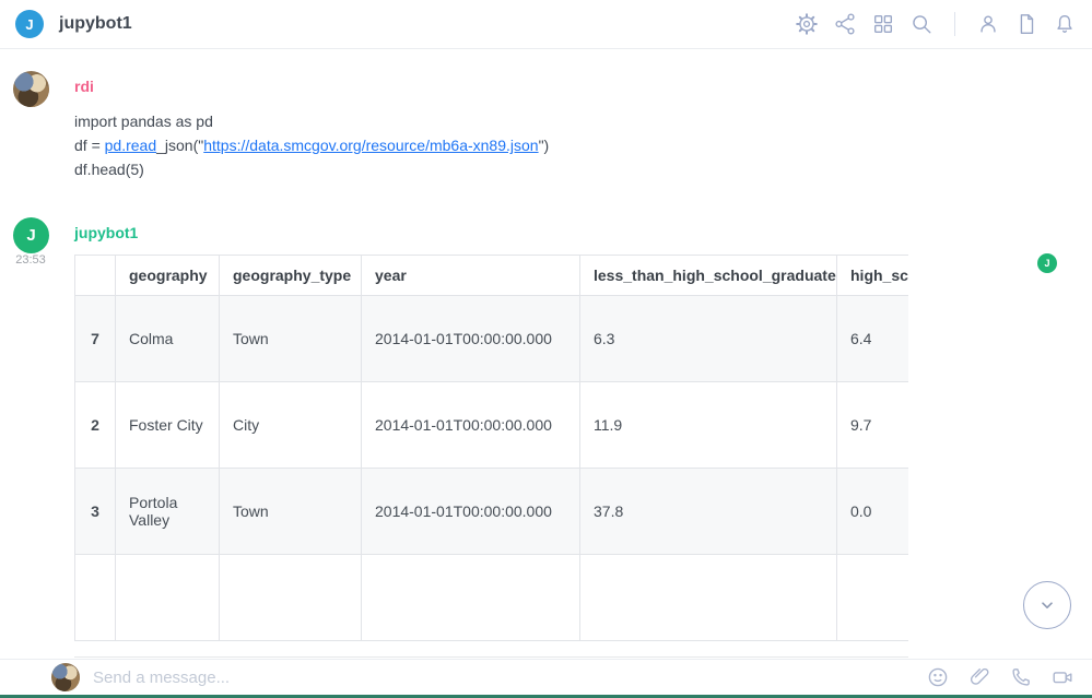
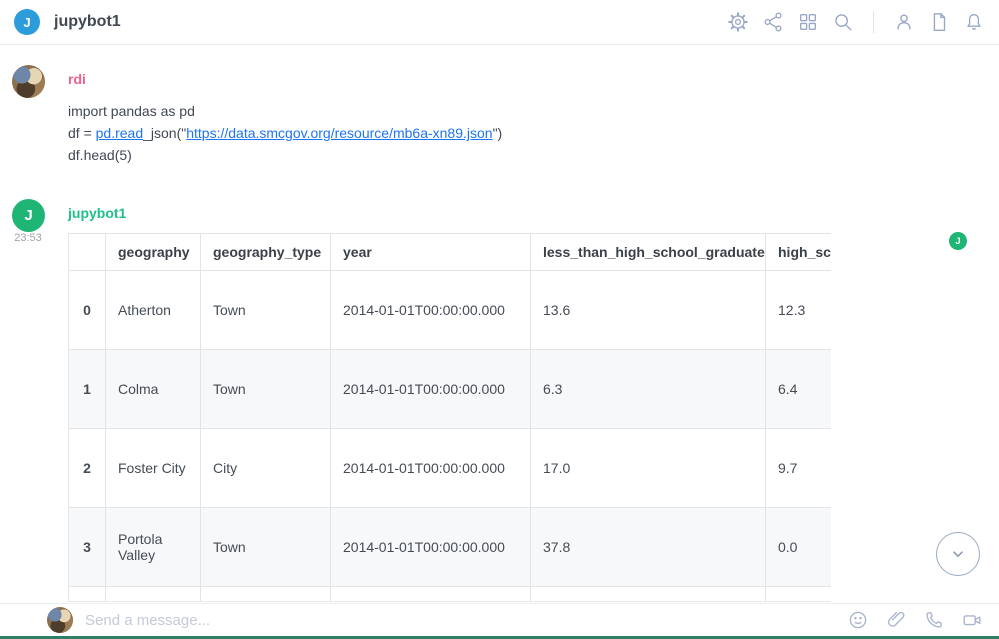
  J
  jupybot1
  rdi
  import pandas as pd
  df = pd.read_json("https://data.smcgov.org/resource/mb6a-xn89.json")
  df.head(5)
  J
  23:53
  jupybot1
  	geography	geography_type	year	less_than_high_school_graduate	high_sc
+ 0	Atherton	Town	2014-01-01T00:00:00.000	13.6	12.3
- 7	Colma	Town	2014-01-01T00:00:00.000	6.3	6.4
+ 1	Colma	Town	2014-01-01T00:00:00.000	6.3	6.4
- 2	Foster City	City	2014-01-01T00:00:00.000	11.9	9.7
+ 2	Foster City	City	2014-01-01T00:00:00.000	17.0	9.7
  3	Portola Valley	Town	2014-01-01T00:00:00.000	37.8	0.0
  J
  Send a message...
